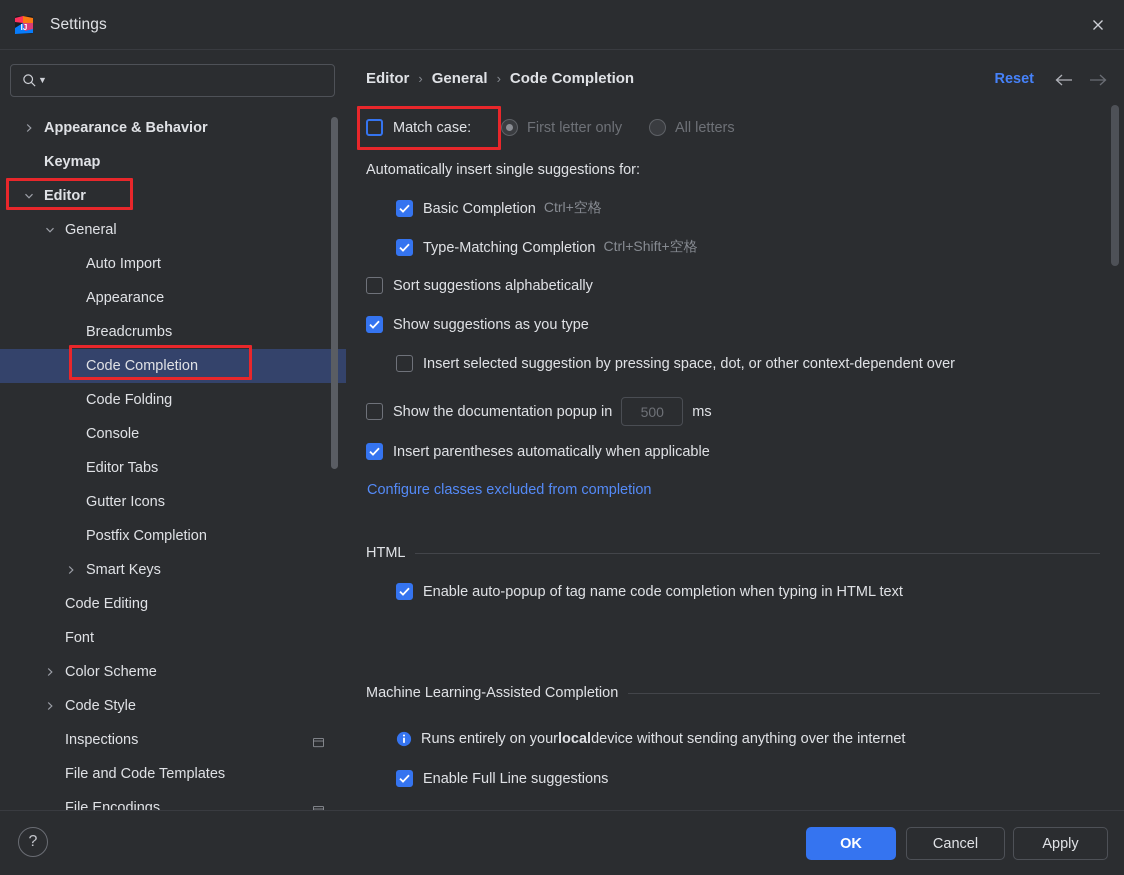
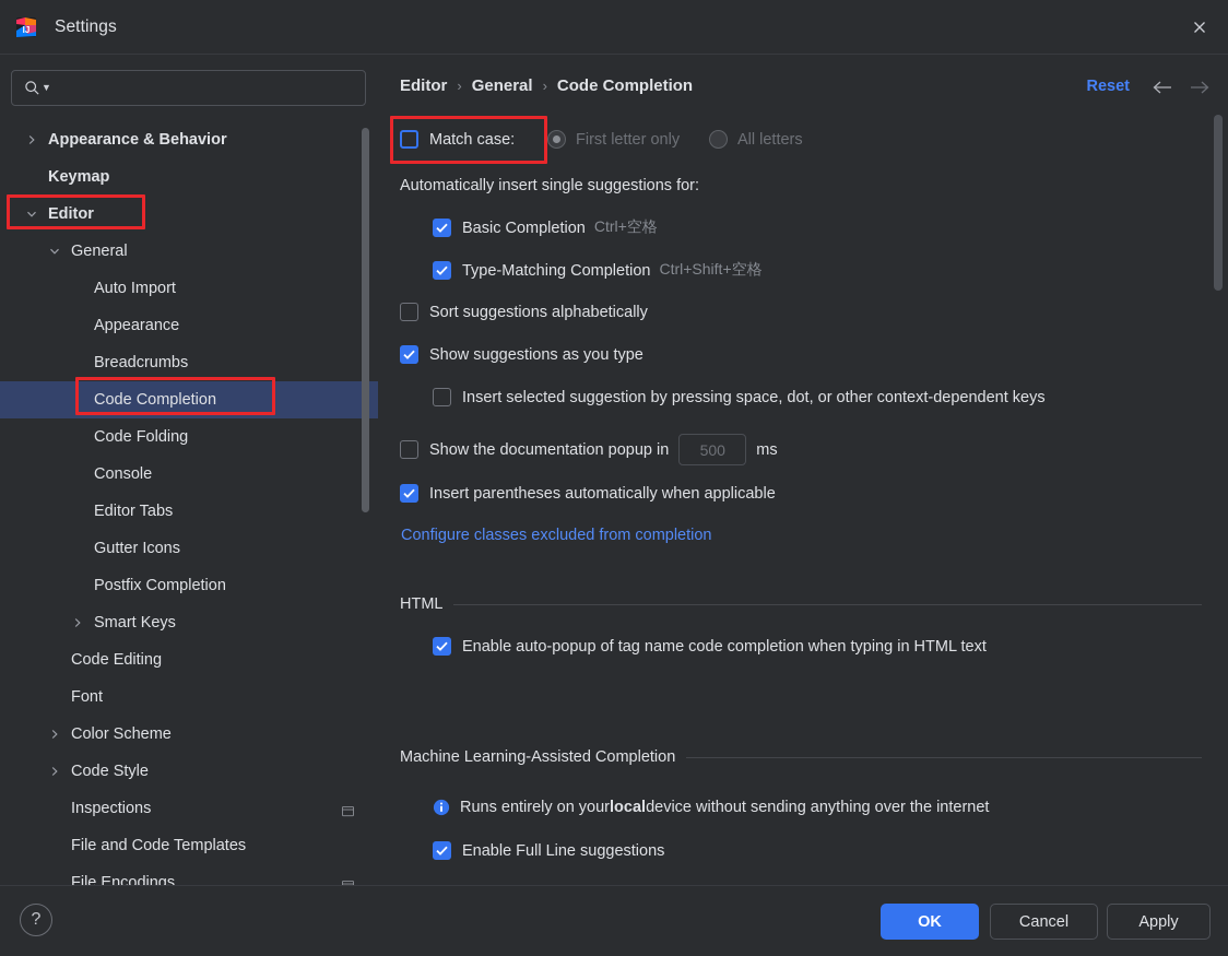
  IJ
  Settings
  ▼
  Appearance & Behavior
  Keymap
  Editor
  General
  Auto Import
  Appearance
  Breadcrumbs
  Code Completion
  Code Folding
  Console
  Editor Tabs
  Gutter Icons
  Postfix Completion
  Smart Keys
  Code Editing
  Font
  Color Scheme
  Code Style
  Inspections
  File and Code Templates
  File Encodings
  Editor
  ›
  General
  ›
  Code Completion
  Reset
  Match case:
  First letter only
  All letters
  Automatically insert single suggestions for:
  Basic Completion
  Ctrl+空格
  Type-Matching Completion
  Ctrl+Shift+空格
  Sort suggestions alphabetically
  Show suggestions as you type
- Insert selected suggestion by pressing space, dot, or other context-dependent over
+ Insert selected suggestion by pressing space, dot, or other context-dependent keys
  Show the documentation popup in
  500
  ms
  Insert parentheses automatically when applicable
  Configure classes excluded from completion
  HTML
  Enable auto-popup of tag name code completion when typing in HTML text
  Machine Learning-Assisted Completion
  Runs entirely on your
  local
  device without sending anything over the internet
  Enable Full Line suggestions
  ?
  OK
  Cancel
  Apply
